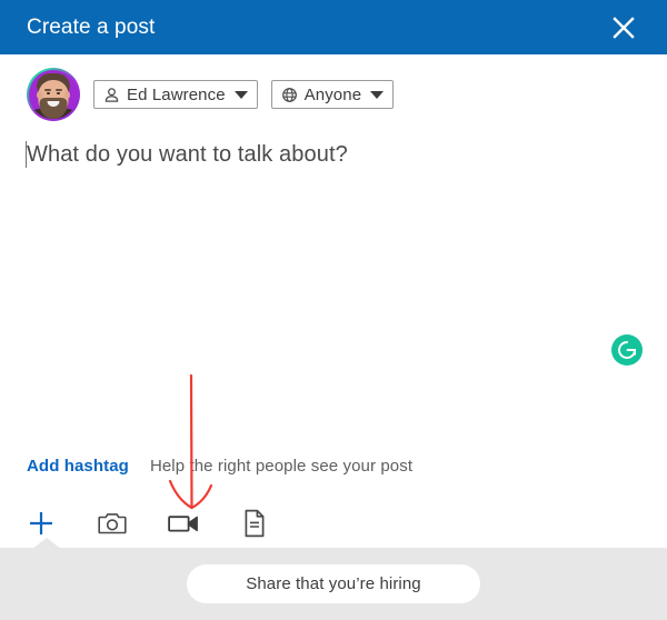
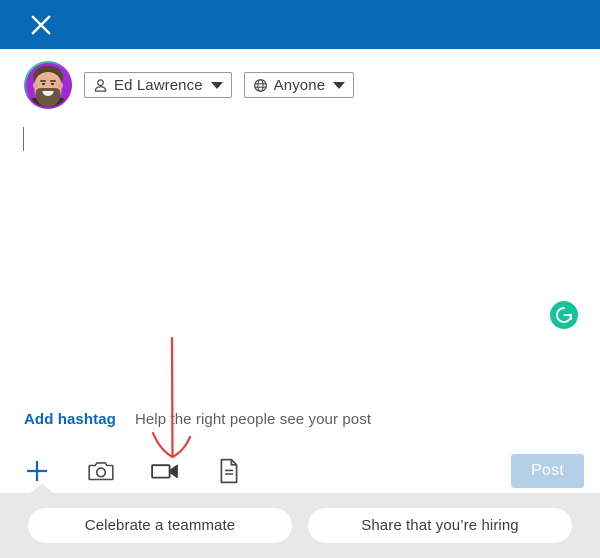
- Create a post
  Ed Lawrence
  Anyone
- What do you want to talk about?
  Add hashtag
  Helphe right people see your post
+ Post
+ Celebrate a teammate
  Share that you’re hiring
